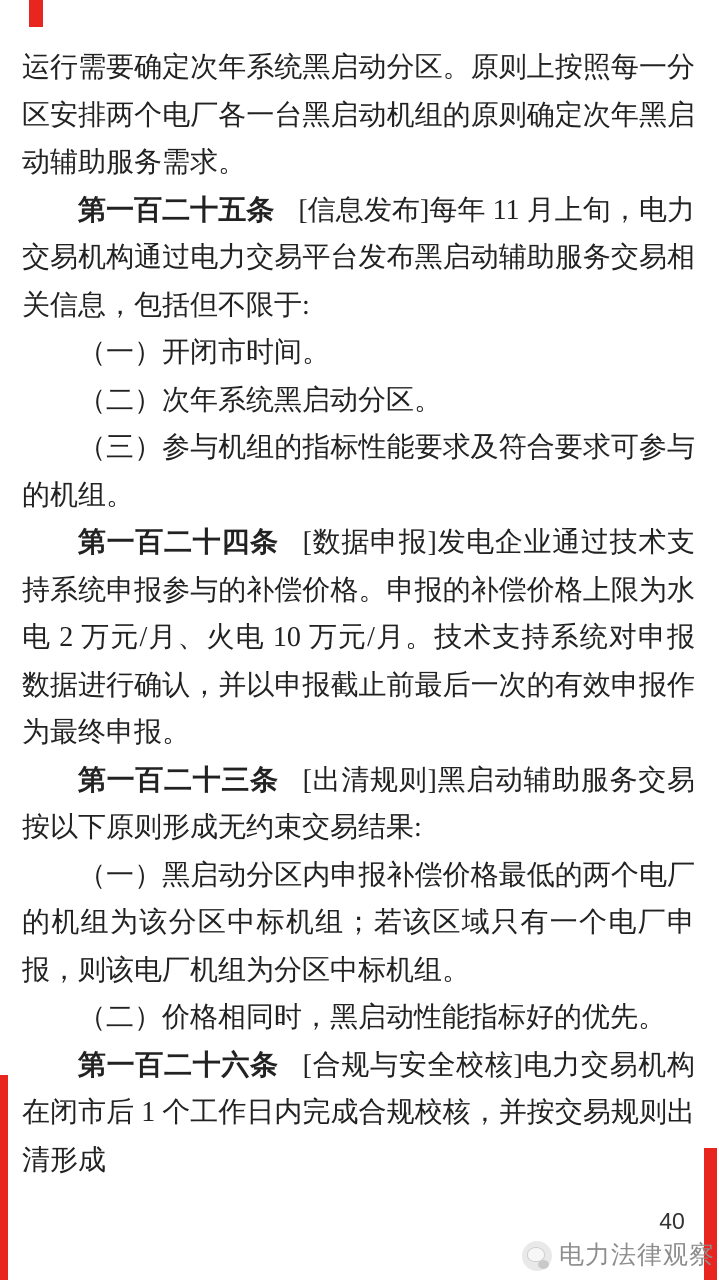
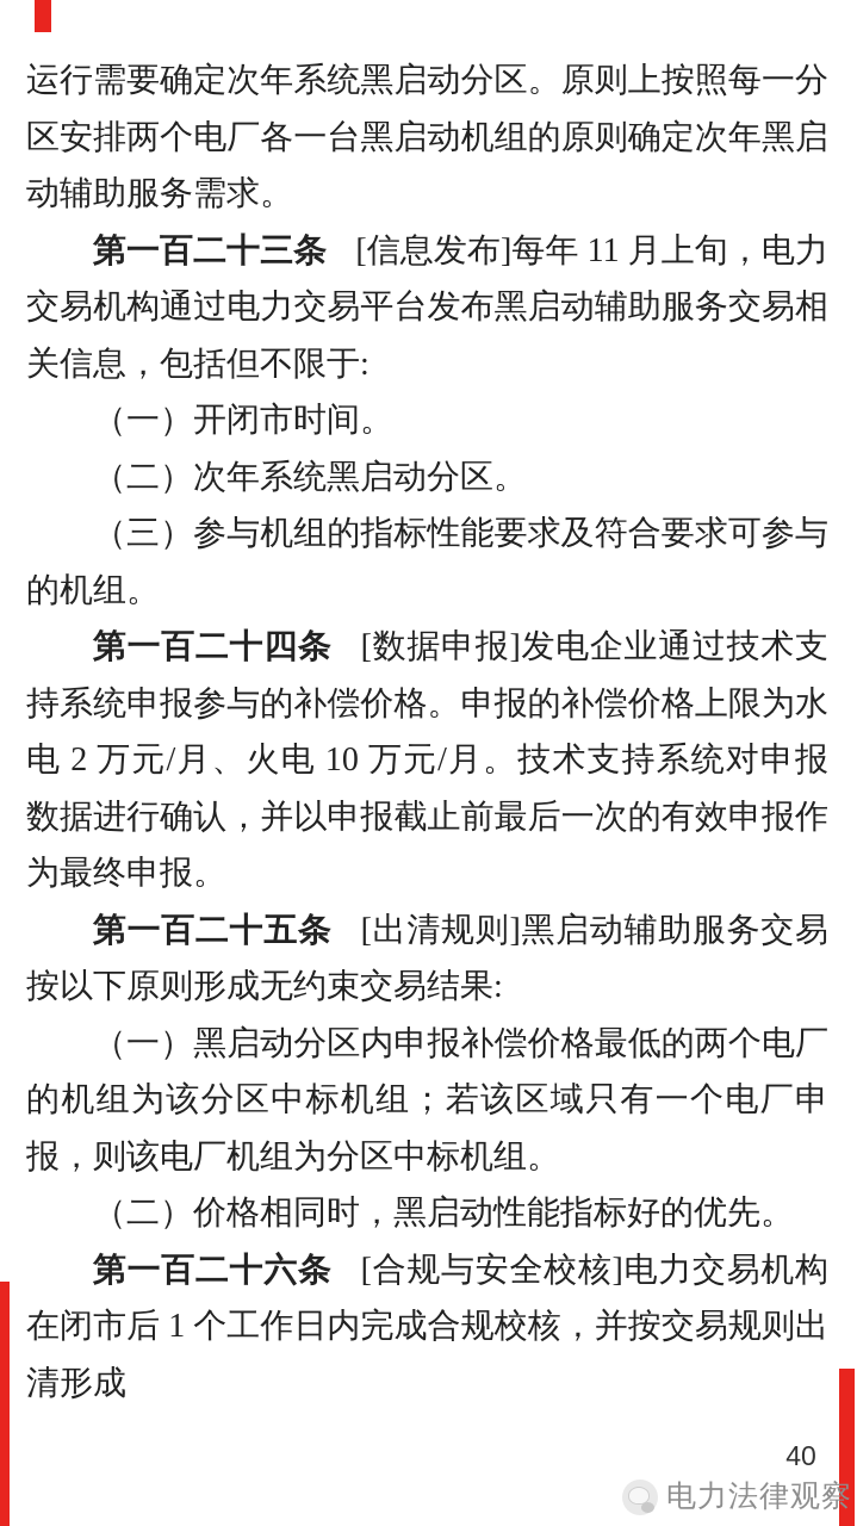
  运行需要确定次年系统黑启动分区。原则上按照每一分区安排两个电厂各一台黑启动机组的原则确定次年黑启动辅助服务需求。
- 第一百二十五条 [信息发布]每年 11 月上旬，电力交易机构通过电力交易平台发布黑启动辅助服务交易相关信息，包括但不限于:
+ 第一百二十三条 [信息发布]每年 11 月上旬，电力交易机构通过电力交易平台发布黑启动辅助服务交易相关信息，包括但不限于:
  （一）开闭市时间。
  （二）次年系统黑启动分区。
  （三）参与机组的指标性能要求及符合要求可参与的机组。
  第一百二十四条 [数据申报]发电企业通过技术支持系统申报参与的补偿价格。申报的补偿价格上限为水电 2 万元/月、火电 10 万元/月。技术支持系统对申报数据进行确认，并以申报截止前最后一次的有效申报作为最终申报。
- 第一百二十三条 [出清规则]黑启动辅助服务交易按以下原则形成无约束交易结果:
+ 第一百二十五条 [出清规则]黑启动辅助服务交易按以下原则形成无约束交易结果:
  （一）黑启动分区内申报补偿价格最低的两个电厂的机组为该分区中标机组；若该区域只有一个电厂申报，则该电厂机组为分区中标机组。
  （二）价格相同时，黑启动性能指标好的优先。
  第一百二十六条 [合规与安全校核]电力交易机构在闭市后 1 个工作日内完成合规校核，并按交易规则出清形成
  40
  电力法律观察
